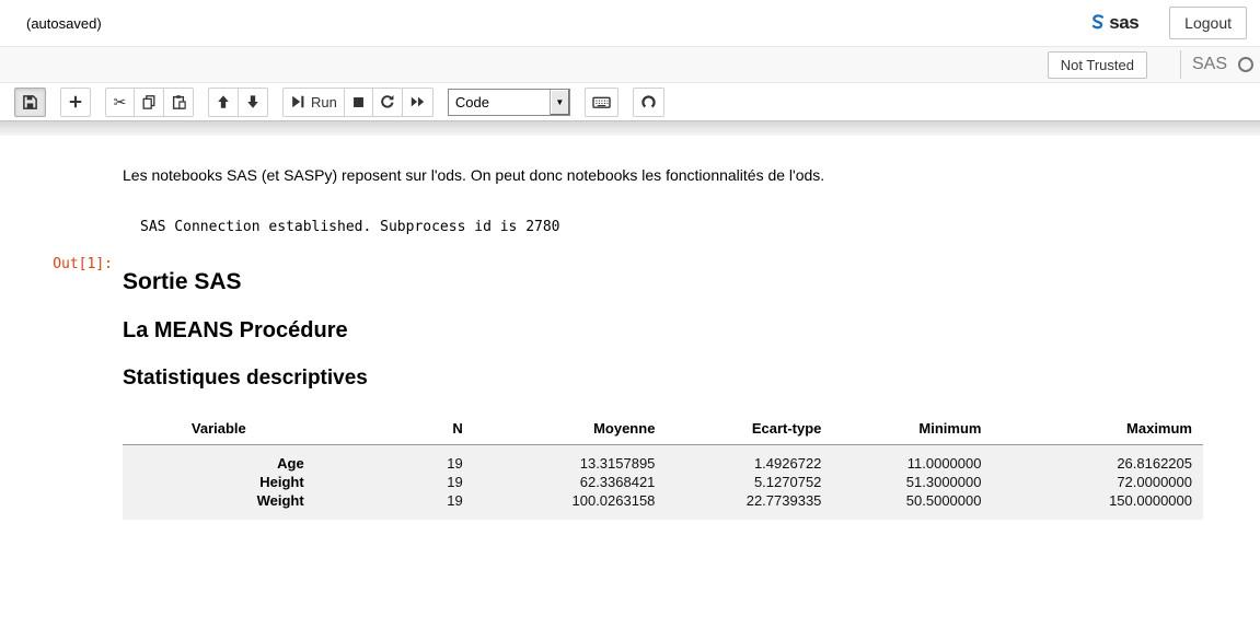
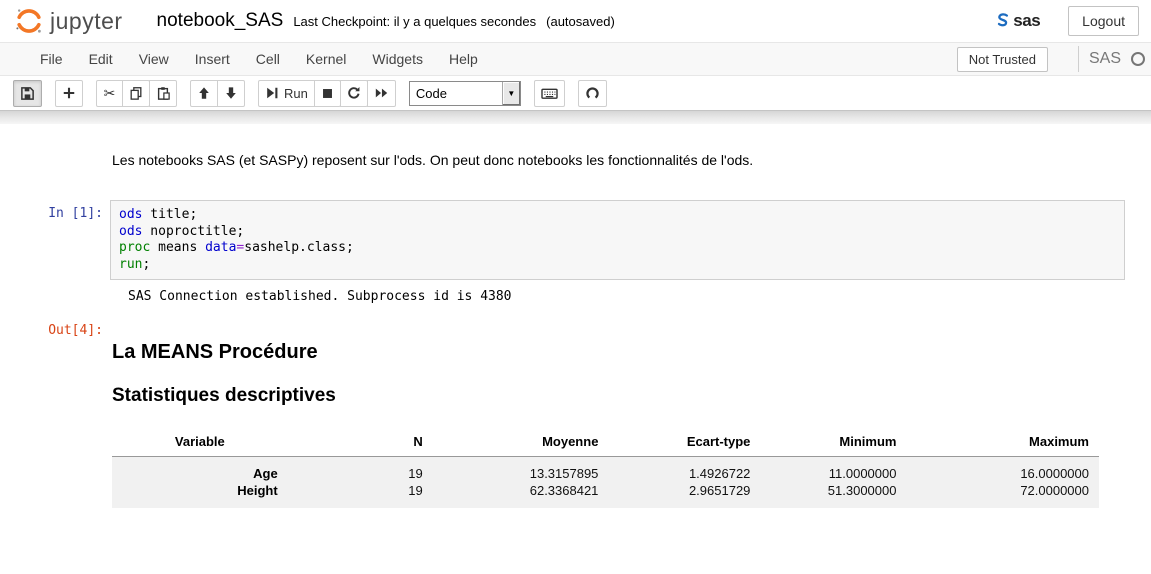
+ jupyter
+ notebook_SAS
+ Last Checkpoint: il y a quelques secondes
  (autosaved)
  sas
  Logout
+ File
+ Edit
+ View
+ Insert
+ Cell
+ Kernel
+ Widgets
+ Help
  Not Trusted
  SAS
  ✂
  Run
  Code
  ▼
  Les notebooks SAS (et SASPy) reposent sur l'ods. On peut donc notebooks les fonctionnalités de l'ods.
+ In [1]:
+ ods title;
+ ods noproctitle;
+ proc means data=sashelp.class;
+ run;
- SAS Connection established. Subprocess id is 2780
+ SAS Connection established. Subprocess id is 4380
- Out[1]:
+ Out[4]:
- Sortie SAS
  La MEANS Procédure
  Statistiques descriptives
  Variable	N	Moyenne	Ecart-type	Minimum	Maximum
- Age	19	13.3157895	1.4926722	11.0000000	26.8162205
+ Age	19	13.3157895	1.4926722	11.0000000	16.0000000
- Height	19	62.3368421	5.1270752	51.3000000	72.0000000
+ Height	19	62.3368421	2.9651729	51.3000000	72.0000000
- Weight	19	100.0263158	22.7739335	50.5000000	150.0000000
